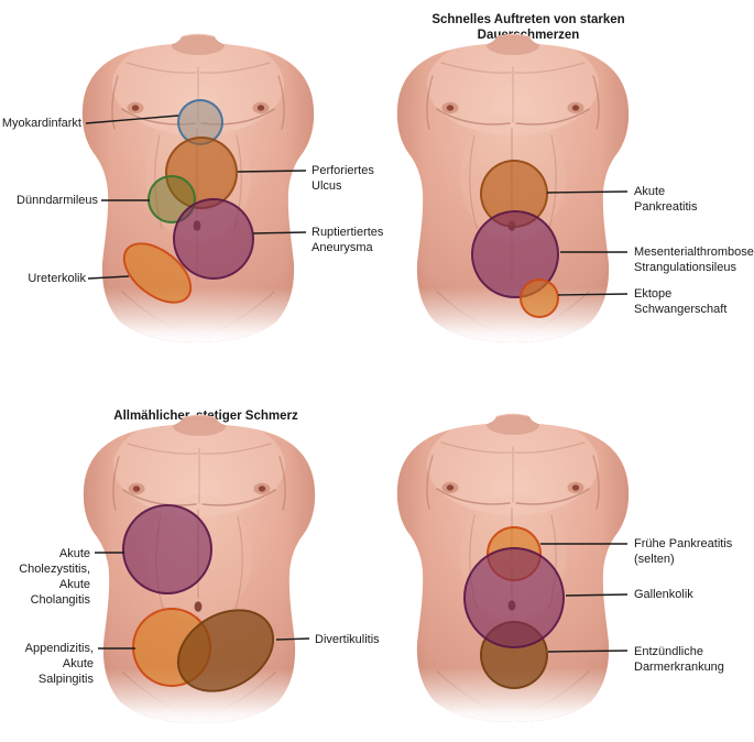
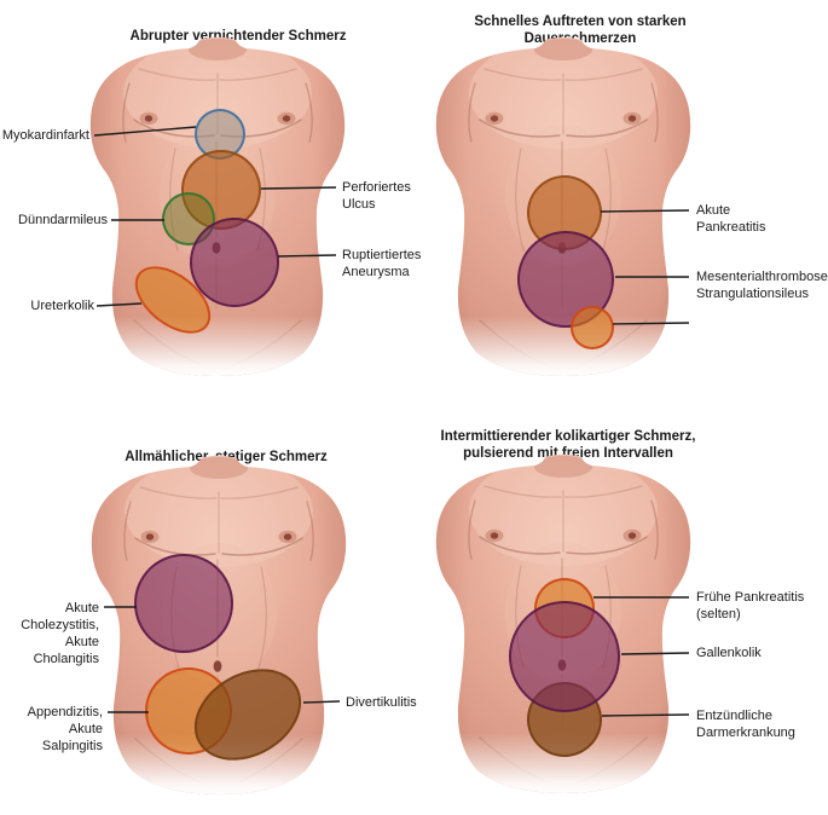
+ Abrupter vernichtender Schmerz
  Myokardinfarkt
  Perforiertes
  Ulcus
  Dünndarmileus
  Ruptiertiertes
  Aneurysma
  Ureterkolik
  Schnelles Auftreten von starken
  Dauchmerzen
  Akute
  Pankreatitis
  Mesenterialthrombose
  Strangulationsileus
- Ektope
- Schwangerschaft
  Allmählicheretiger Schmerz
  Akute
  Cholezystitis,
  Akute
  Cholangitis
  Appendizitis,
  Akute
  Salpingitis
  Divertikulitis
+ Intermittierender kolikartiger Schmerz,
+ pulsierend mit freien Intervallen
  Frühe Pankreatitis
  (selten)
  Gallenkolik
  Entzündliche
  Darmerkrankung
